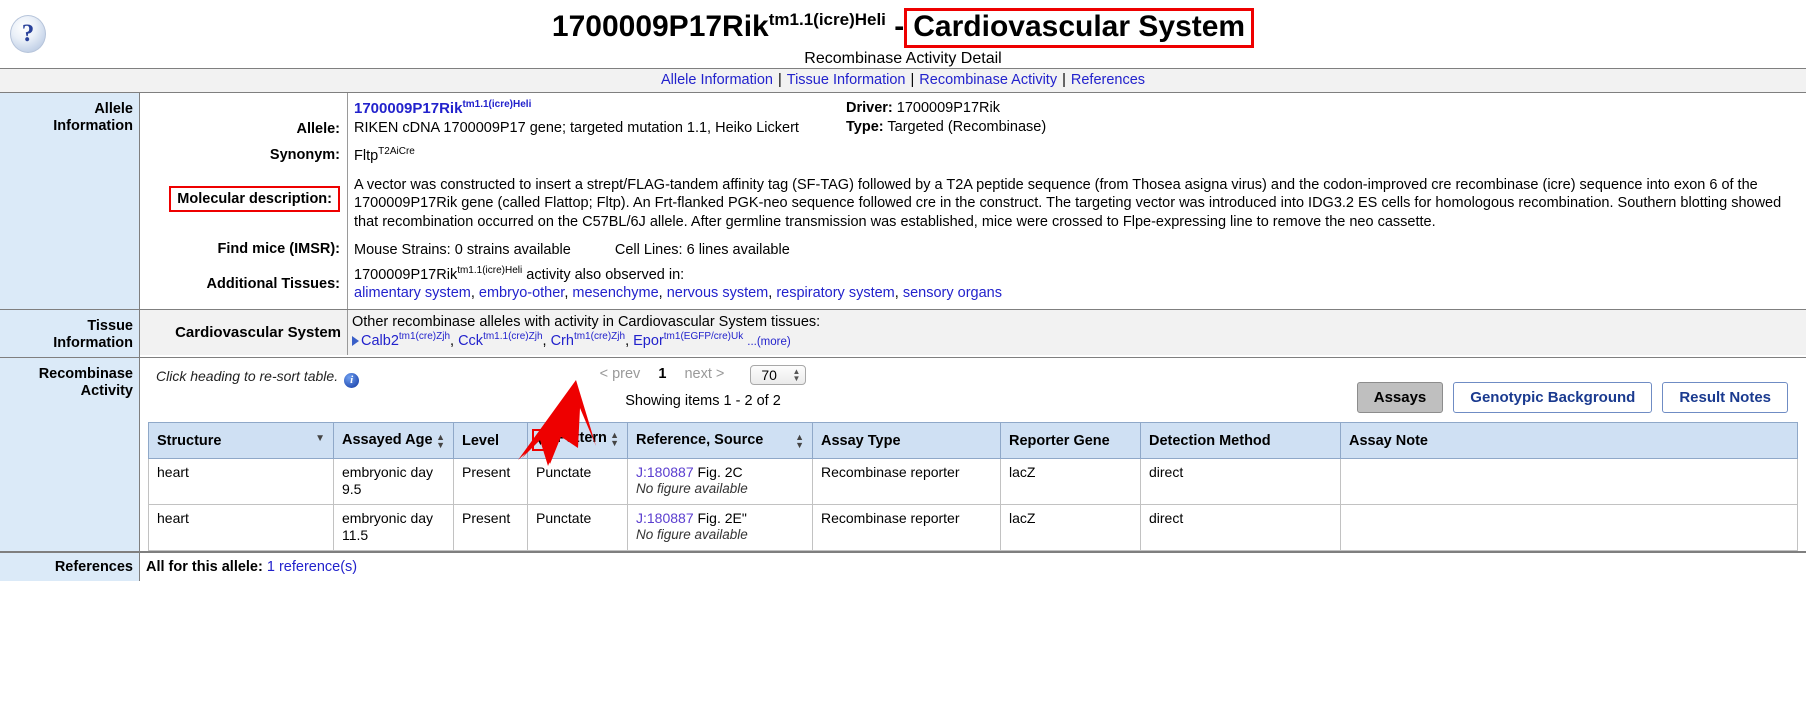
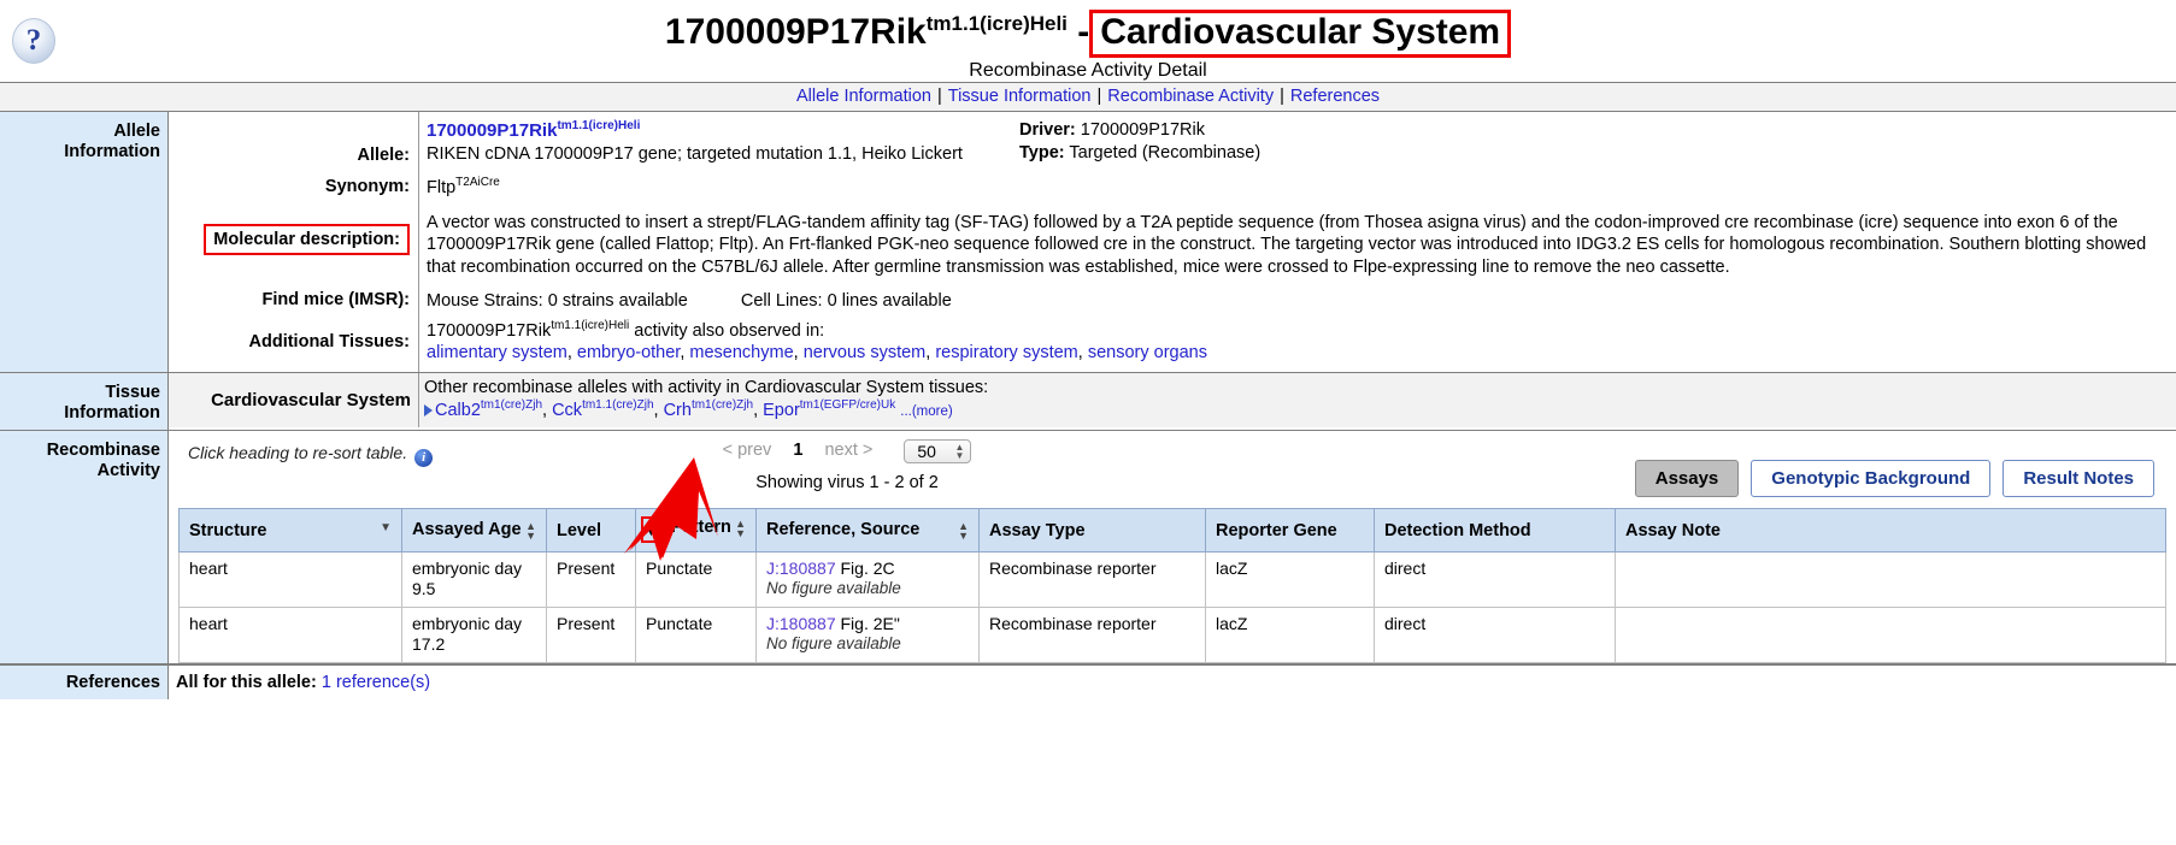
  ?
  1700009P17Riktm1.1(icre)Heli - Cardiovascular System
  Recombinase Activity Detail
  Allele Information | Tissue Information | Recombinase Activity | References
  Allele
  Information
  Allele:
  1700009P17Riktm1.1(icre)Heli
  RIKEN cDNA 1700009P17 gene; targeted mutation 1.1, Heiko Lickert
  Driver: 1700009P17Rik
  Type: Targeted (Recombinase)
  Synonym:
  FltpT2AiCre
  Molecular description:
  A vector was constructed to insert a strept/FLAG-tandem affinity tag (SF-TAG) followed by a T2A peptide sequence (from Thosea asigna virus) and the codon-improved cre recombinase (icre) sequence into exon 6 of the 1700009P17Rik gene (called Flattop; Fltp). An Frt-flanked PGK-neo sequence followed cre in the construct. The targeting vector was introduced into IDG3.2 ES cells for homologous recombination. Southern blotting showed that recombination occurred on the C57BL/6J allele. After germline transmission was established, mice were crossed to Flpe-expressing line to remove the neo cassette.
  Find mice (IMSR):
- Mouse Strains: 0 strains available Cell Lines: 6 lines available
+ Mouse Strains: 0 strains available Cell Lines: 0 lines available
  Additional Tissues:
  1700009P17Riktm1.1(icre)Heli activity also observed in:
  alimentary system, embryo-other, mesenchyme, nervous system, respiratory system, sensory organs
  Tissue
  Information
  Cardiovascular System
  Other recombinase alleles with activity in Cardiovascular System tissues:
  Calb2tm1(cre)Zjh, Ccktm1.1(cre)Zjh, Crhtm1(cre)Zjh, Eportm1(EGFP/cre)Uk ...(more)
  Recombinase
  Activity
  Click heading to re-sort table. i
- < prev 1 next > 70
+ < prev 1 next > 50
  ▲
  ▼
- Showing items 1 - 2 of 2
+ Showing virus 1 - 2 of 2
  Assays
  Genotypic Background
  Result Notes
  Structure ▼	Assayed Age ▲▼	Level	▼ Ptern ▲▼	Reference, Source ▲▼	Assay Type	Reporter Gene	Detection Method	Assay Note
  heart	embryonic day 9.5	Present	Punctate	J:180887 Fig. 2C No figure available	Recombinase reporter	lacZ	direct
- heart	embryonic day 11.5	Present	Punctate	J:180887 Fig. 2E" No figure available	Recombinase reporter	lacZ	direct
+ heart	embryonic day 17.2	Present	Punctate	J:180887 Fig. 2E" No figure available	Recombinase reporter	lacZ	direct
  References
  All for this allele: 1 reference(s)
